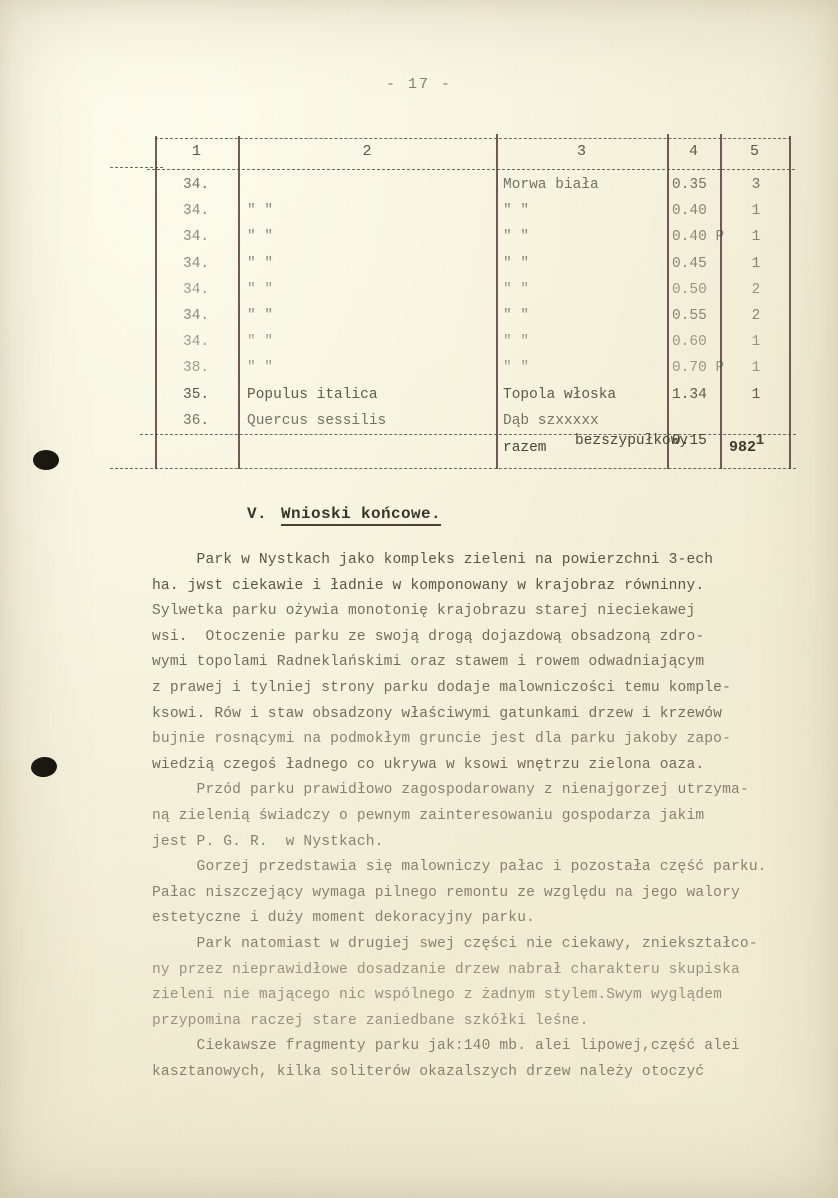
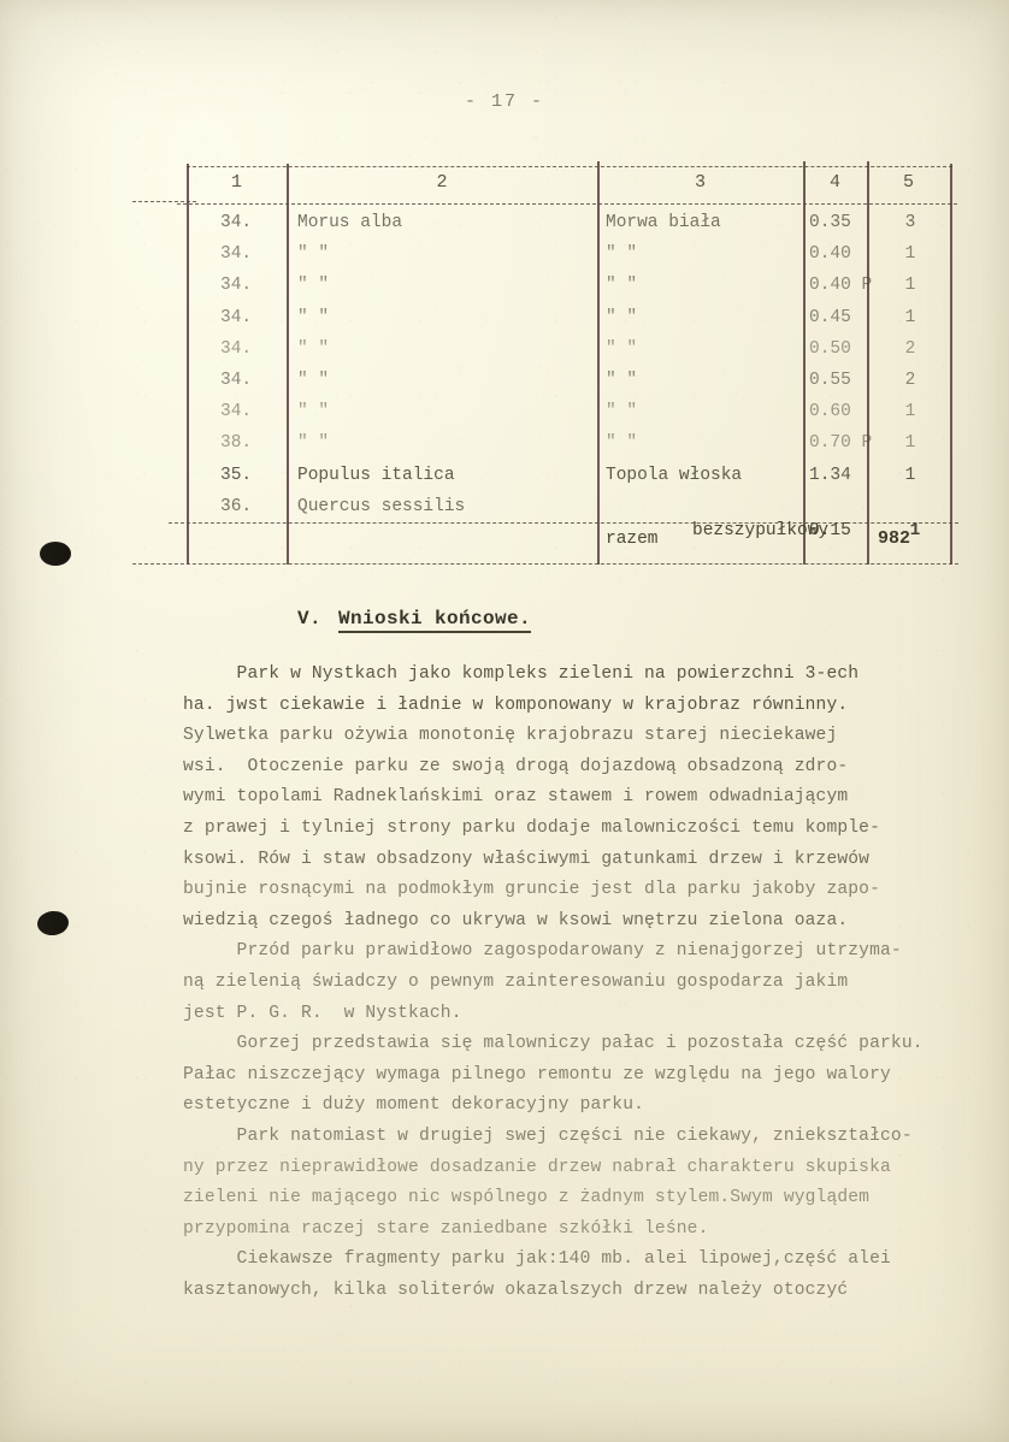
  - 17 -
  1
  2
  3
  4
  5
  34.
+ Morus alba
  Morwa biała
  0.35
  3
  34.
  " "
  " "
  0.40
  1
  34.
  " "
  " "
  0.40 P
  1
  34.
  " "
  " "
  0.45
  1
  34.
  " "
  " "
  0.50
  2
  34.
  " "
  " "
  0.55
  2
  34.
  " "
  " "
  0.60
  1
  38.
  " "
  " "
  0.70 P
  1
  35.
  Populus italica
  Topola włoska
  1.34
  1
  36.
  Quercus sessilis
- Dąb szxxxxx
  bezszypułkowy
  0.15
  1
  razem
  982
  V. Wnioski końcowe.
  Park w Nystkach jako kompleks zieleni na powierzchni 3-ech
  ha. jwst ciekawie i ładnie w komponowany w krajobraz równinny.
  Sylwetka parku ożywia monotonię krajobrazu starej nieciekawej
  wsi. Otoczenie parku ze swoją drogą dojazdową obsadzoną zdro-
  wymi topolami Radneklańskimi oraz stawem i rowem odwadniającym
  z prawej i tylniej strony parku dodaje malowniczości temu komple-
  ksowi. Rów i staw obsadzony właściwymi gatunkami drzew i krzewów
  bujnie rosnącymi na podmokłym gruncie jest dla parku jakoby zapo-
  wiedzią czegoś ładnego co ukrywa w ksowi wnętrzu zielona oaza.
  Przód parku prawidłowo zagospodarowany z nienajgorzej utrzyma-
  ną zielenią świadczy o pewnym zainteresowaniu gospodarza jakim
  jest P. G. R. w Nystkach.
  Gorzej przedstawia się malowniczy pałac i pozostała część parku.
  Pałac niszczejący wymaga pilnego remontu ze względu na jego walory
  estetyczne i duży moment dekoracyjny parku.
  Park natomiast w drugiej swej części nie ciekawy, zniekształco-
  ny przez nieprawidłowe dosadzanie drzew nabrał charakteru skupiska
  zieleni nie mającego nic wspólnego z żadnym stylem.Swym wyglądem
  przypomina raczej stare zaniedbane szkółki leśne.
  Ciekawsze fragmenty parku jak:140 mb. alei lipowej,część alei
  kasztanowych, kilka soliterów okazalszych drzew należy otoczyć
